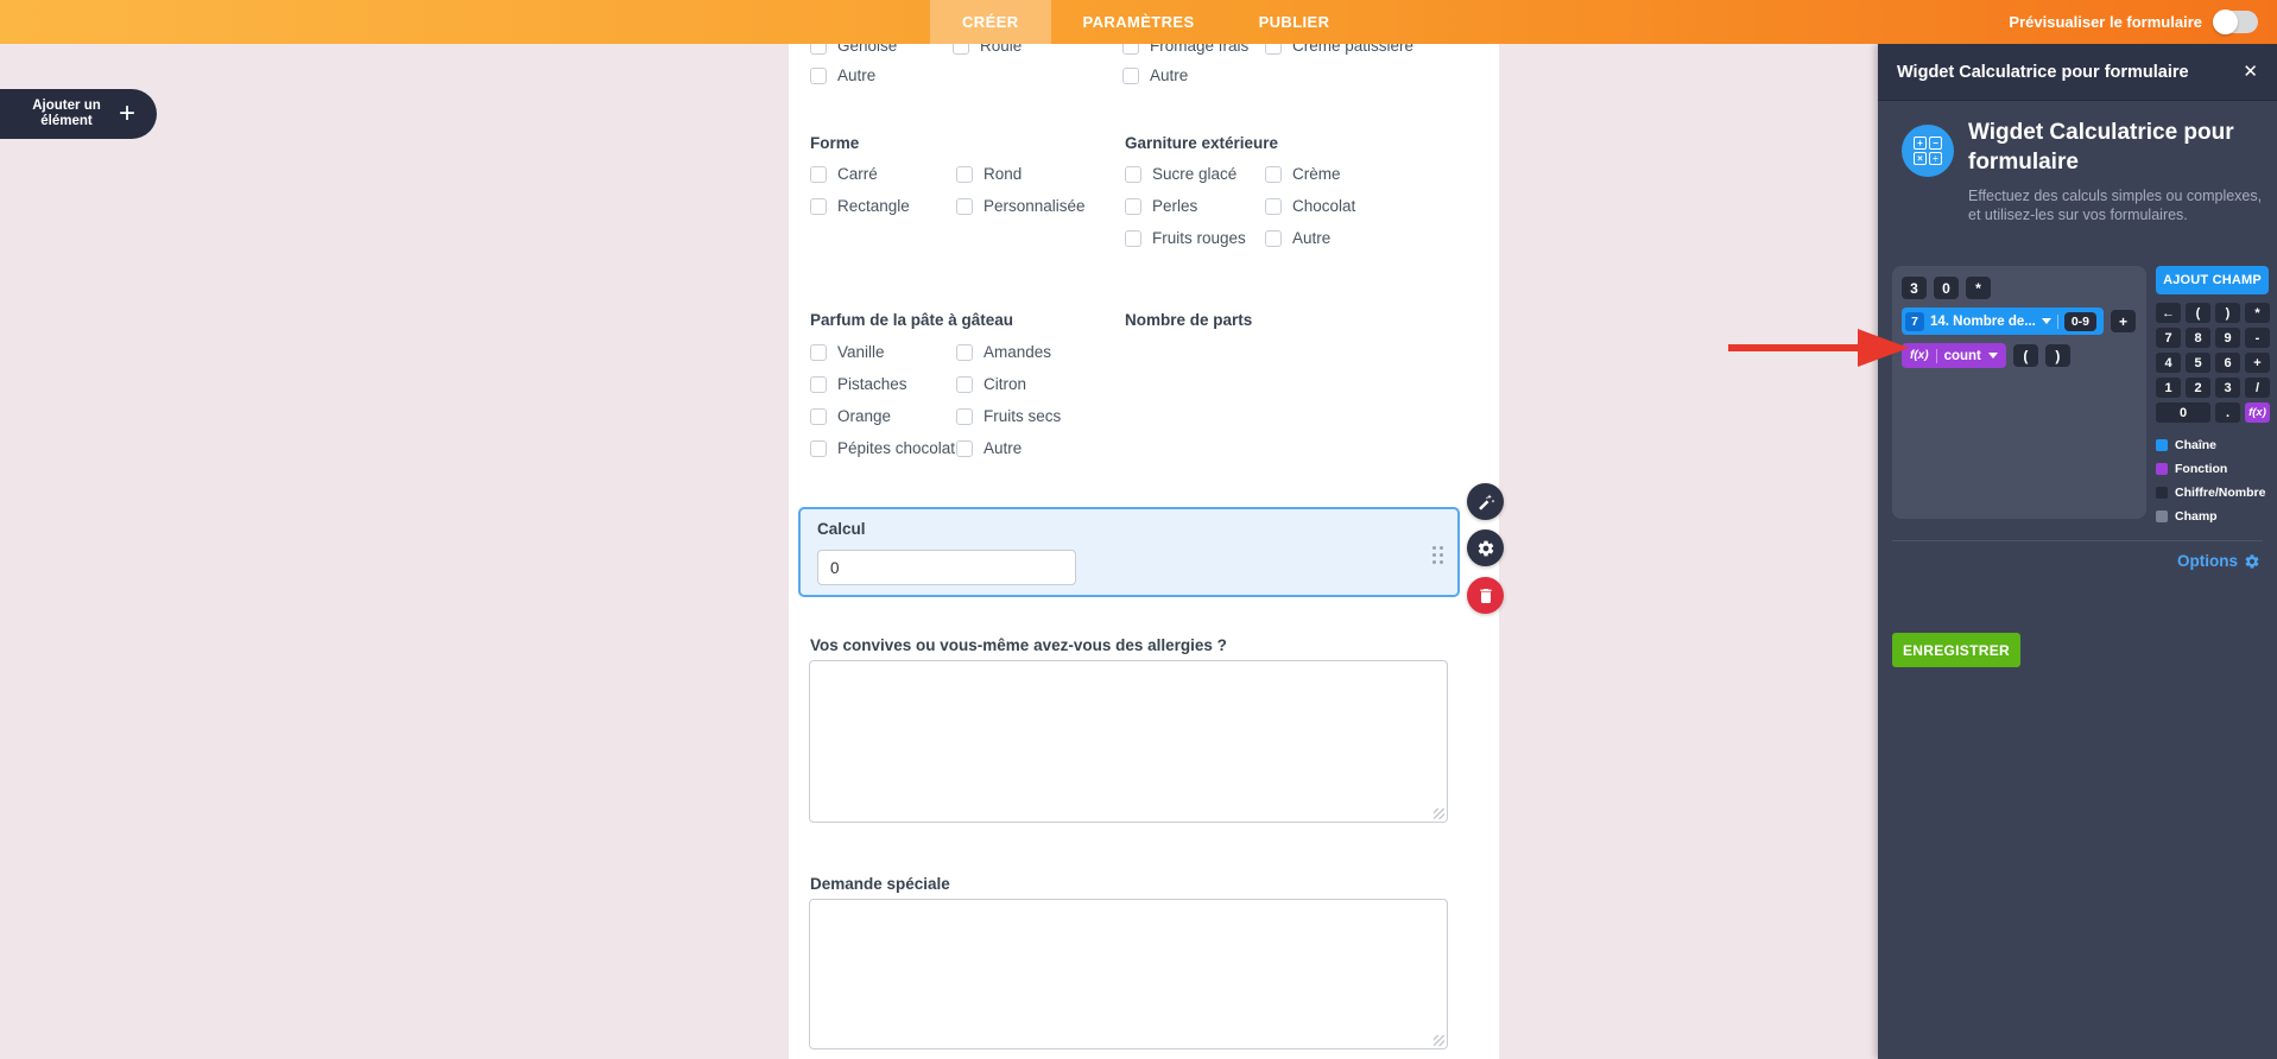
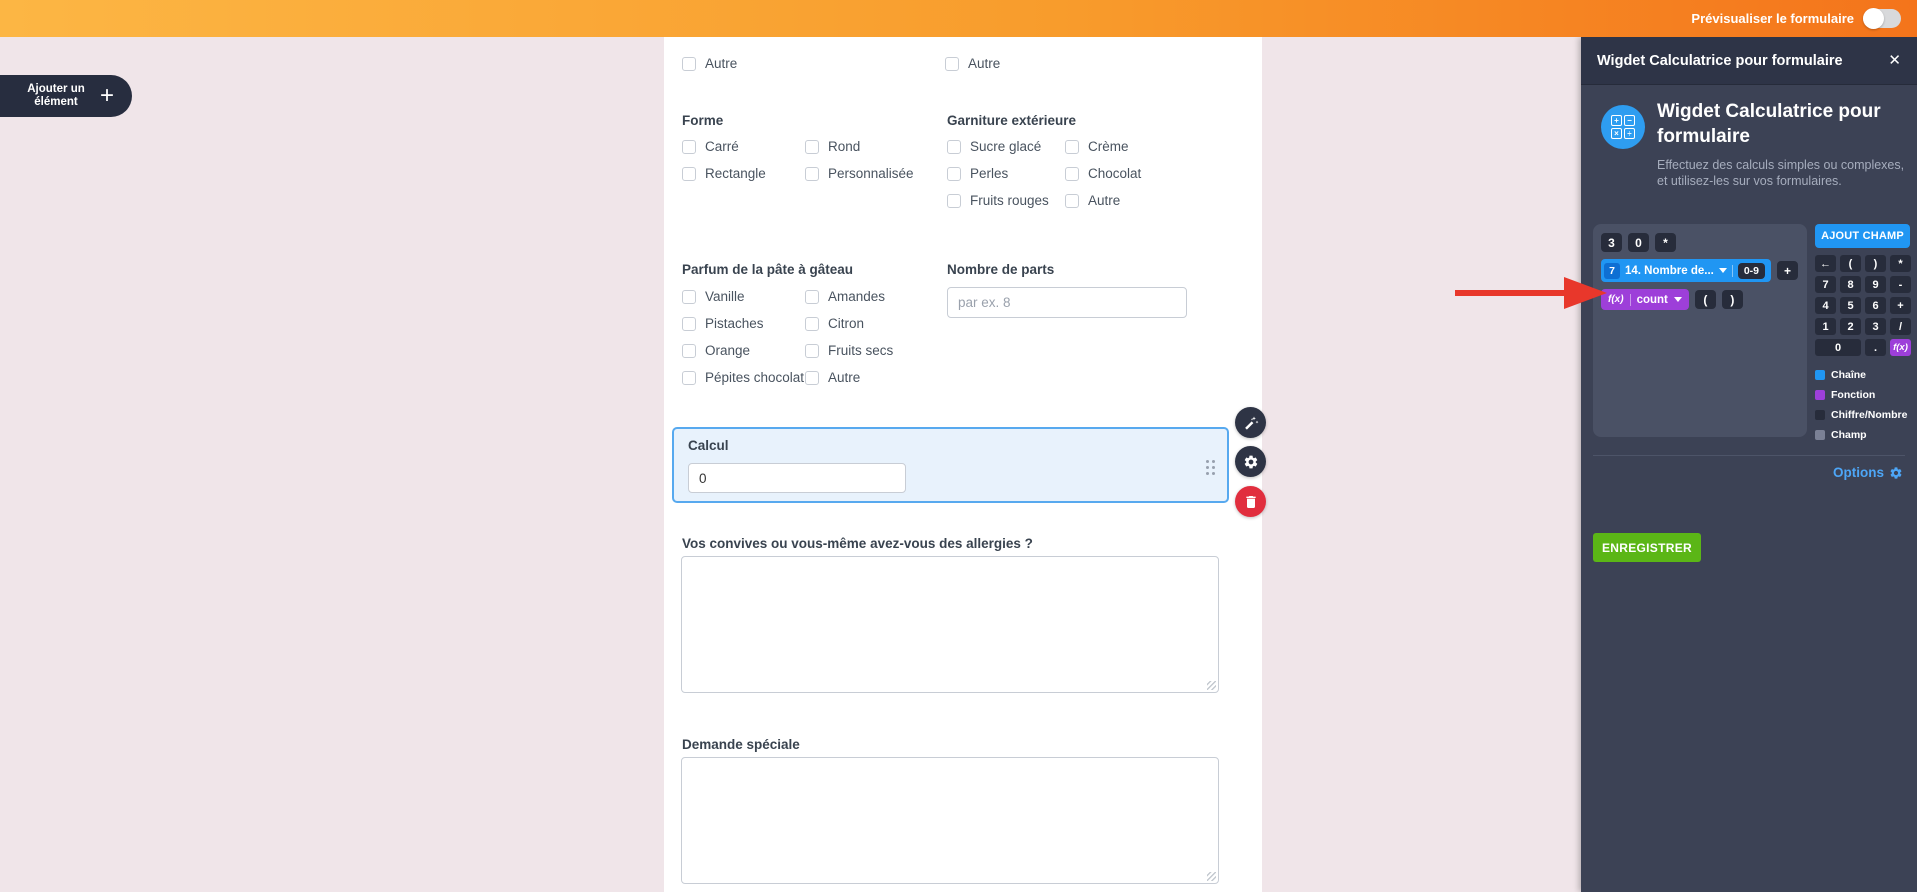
- Génoise
- Roulé
- Fromage frais
- Crème pâtissière
  Autre
  Autre
  Forme
  Carré
  Rond
  Rectangle
  Personnalisée
  Garniture extérieure
  Sucre glacé
  Crème
  Perles
  Chocolat
  Fruits rouges
  Autre
  Parfum de la pâte à gâteau
  Vanille
  Amandes
  Pistaches
  Citron
  Orange
  Fruits secs
  Pépites chocolat
  Autre
  Nombre de parts
+ par ex. 8
  Calcul
  0
  Vos convives ou vous-même avez-vous des allergies ?
  Demande spéciale
  Ajouter un
  élément
  +
- CRÉER
- PARAMÈTRES
- PUBLIER
  Prévisualiser le formulaire
  Wigdet Calculatrice pour formulaire
  ✕
  +
  −
  ×
  ÷
  Wigdet Calculatrice pour formulaire
  Effectuez des calculs simples ou complexes, et utilisez-les sur vos formulaires.
  3
  0
  *
  7
  14. Nombre de...
  0-9
  +
  f(x)
  count
  (
  )
  AJOUT CHAMP
  ←
  (
  )
  *
  7
  8
  9
  -
  4
  5
  6
  +
  1
  2
  3
  /
  0
  .
  f(x)
  Chaîne
  Fonction
  Chiffre/Nombre
  Champ
  Options
  ENREGISTRER
